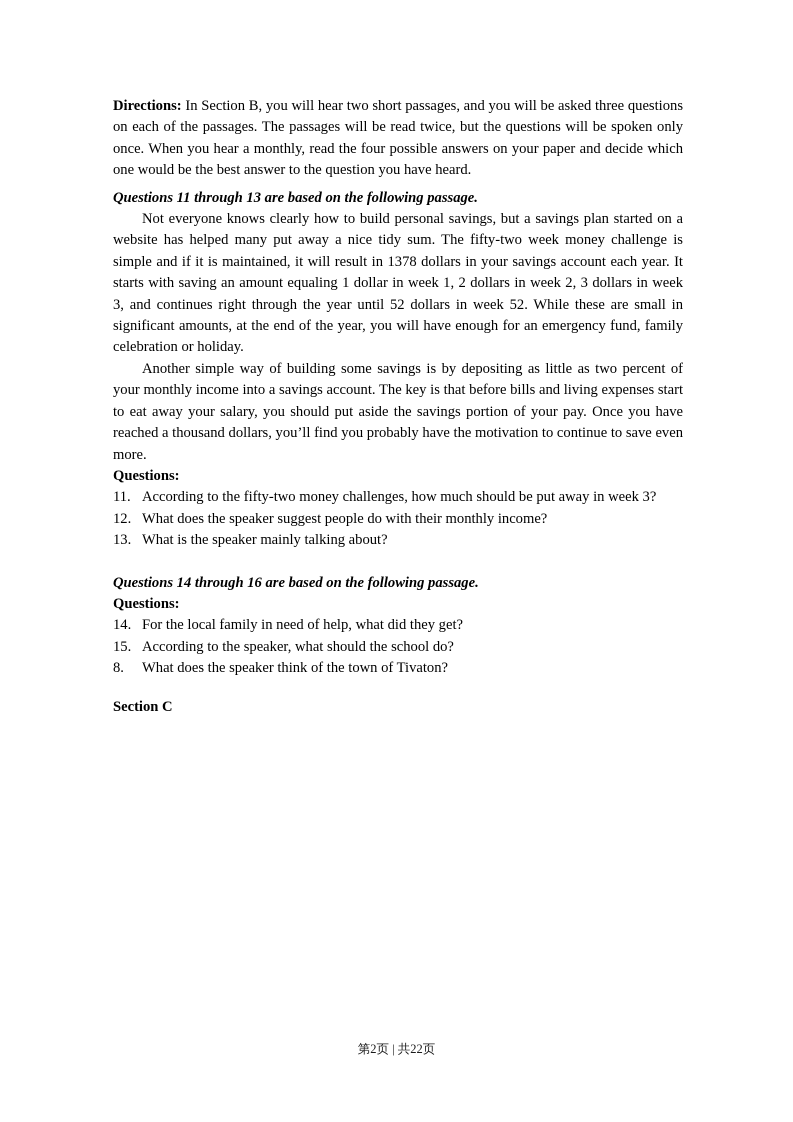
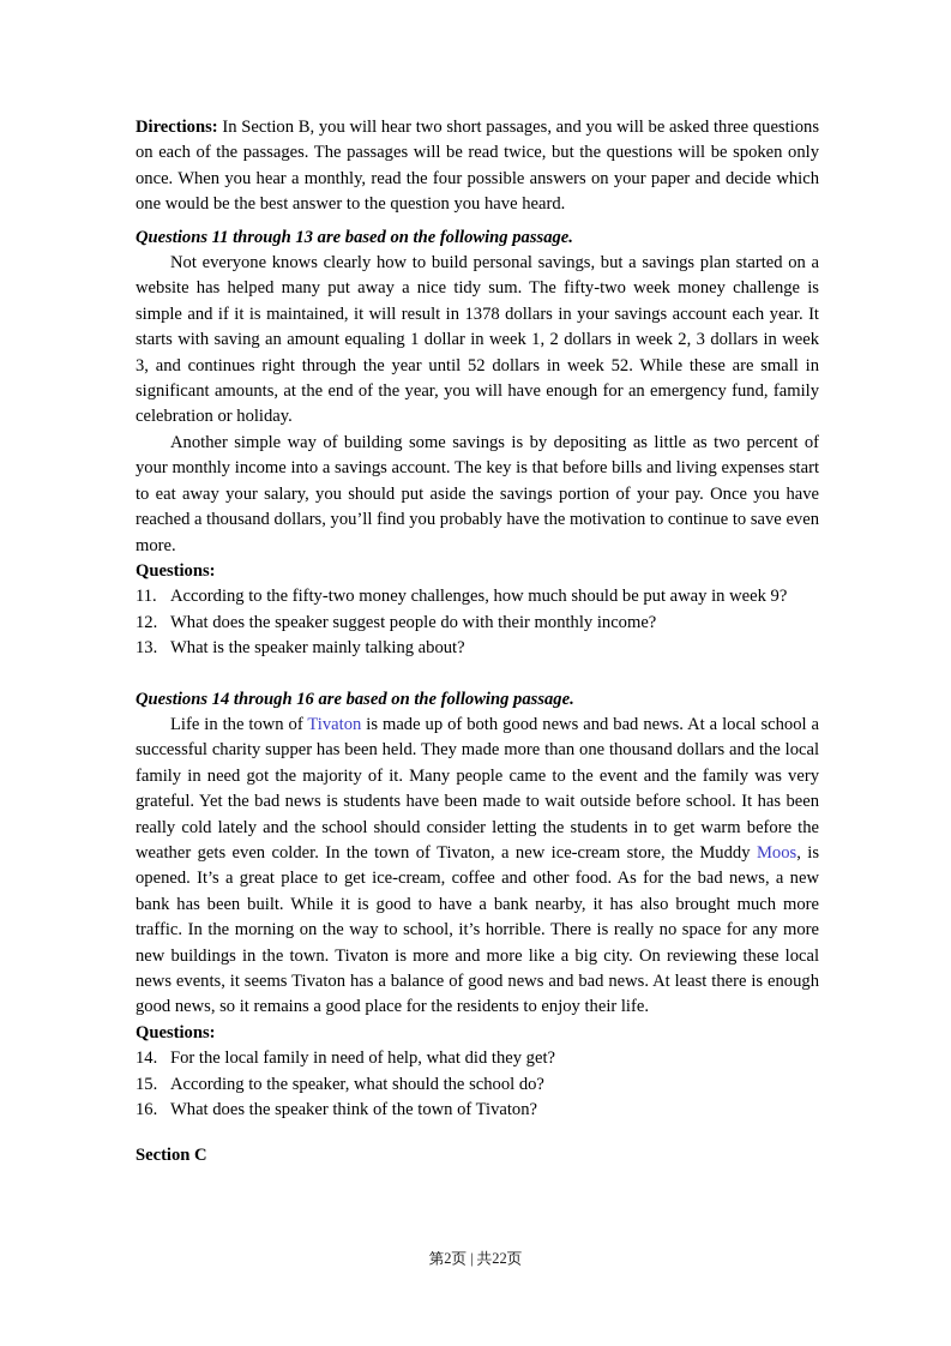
  Directions: In Section B, you will hear two short passages, and you will be asked three questions on each of the passages. The passages will be read twice, but the questions will be spoken only once. When you hear a monthly, read the four possible answers on your paper and decide which one would be the best answer to the question you have heard.
  Questions 11 through 13 are based on the following passage.
  Not everyone knows clearly how to build personal savings, but a savings plan started on a website has helped many put away a nice tidy sum. The fifty-two week money challenge is simple and if it is maintained, it will result in 1378 dollars in your savings account each year. It starts with saving an amount equaling 1 dollar in week 1, 2 dollars in week 2, 3 dollars in week 3, and continues right through the year until 52 dollars in week 52. While these are small in significant amounts, at the end of the year, you will have enough for an emergency fund, family celebration or holiday.
  Another simple way of building some savings is by depositing as little as two percent of your monthly income into a savings account. The key is that before bills and living expenses start to eat away your salary, you should put aside the savings portion of your pay. Once you have reached a thousand dollars, you’ll find you probably have the motivation to continue to save even more.
  Questions:
  11.
- According to the fifty-two money challenges, how much should be put away in week 3?
+ According to the fifty-two money challenges, how much should be put away in week 9?
  12.
  What does the speaker suggest people do with their monthly income?
  13.
  What is the speaker mainly talking about?
  Questions 14 through 16 are based on the following passage.
+ Life in the town of Tivaton is made up of both good news and bad news. At a local school a successful charity supper has been held. They made more than one thousand dollars and the local family in need got the majority of it. Many people came to the event and the family was very grateful. Yet the bad news is students have been made to wait outside before school. It has been really cold lately and the school should consider letting the students in to get warm before the weather gets even colder. In the town of Tivaton, a new ice-cream store, the Muddy Moos, is opened. It’s a great place to get ice-cream, coffee and other food. As for the bad news, a new bank has been built. While it is good to have a bank nearby, it has also brought much more traffic. In the morning on the way to school, it’s horrible. There is really no space for any more new buildings in the town. Tivaton is more and more like a big city. On reviewing these local news events, it seems Tivaton has a balance of good news and bad news. At least there is enough good news, so it remains a good place for the residents to enjoy their life.
  Questions:
  14.
  For the local family in need of help, what did they get?
  15.
  According to the speaker, what should the school do?
- 8.
+ 16.
  What does the speaker think of the town of Tivaton?
  Section C
  第2页 | 共22页
